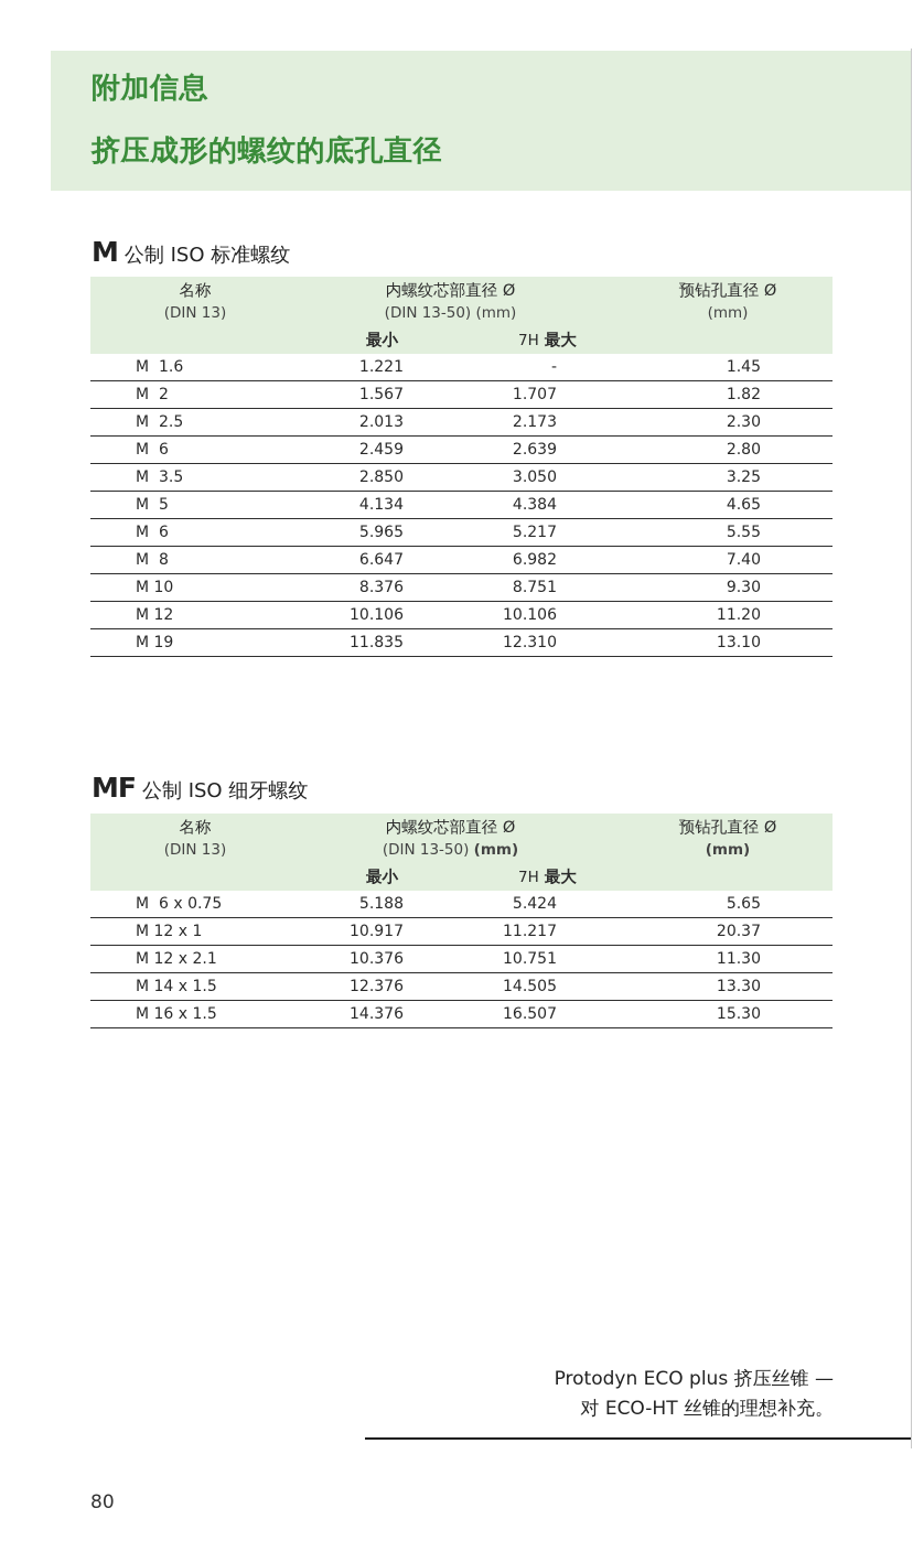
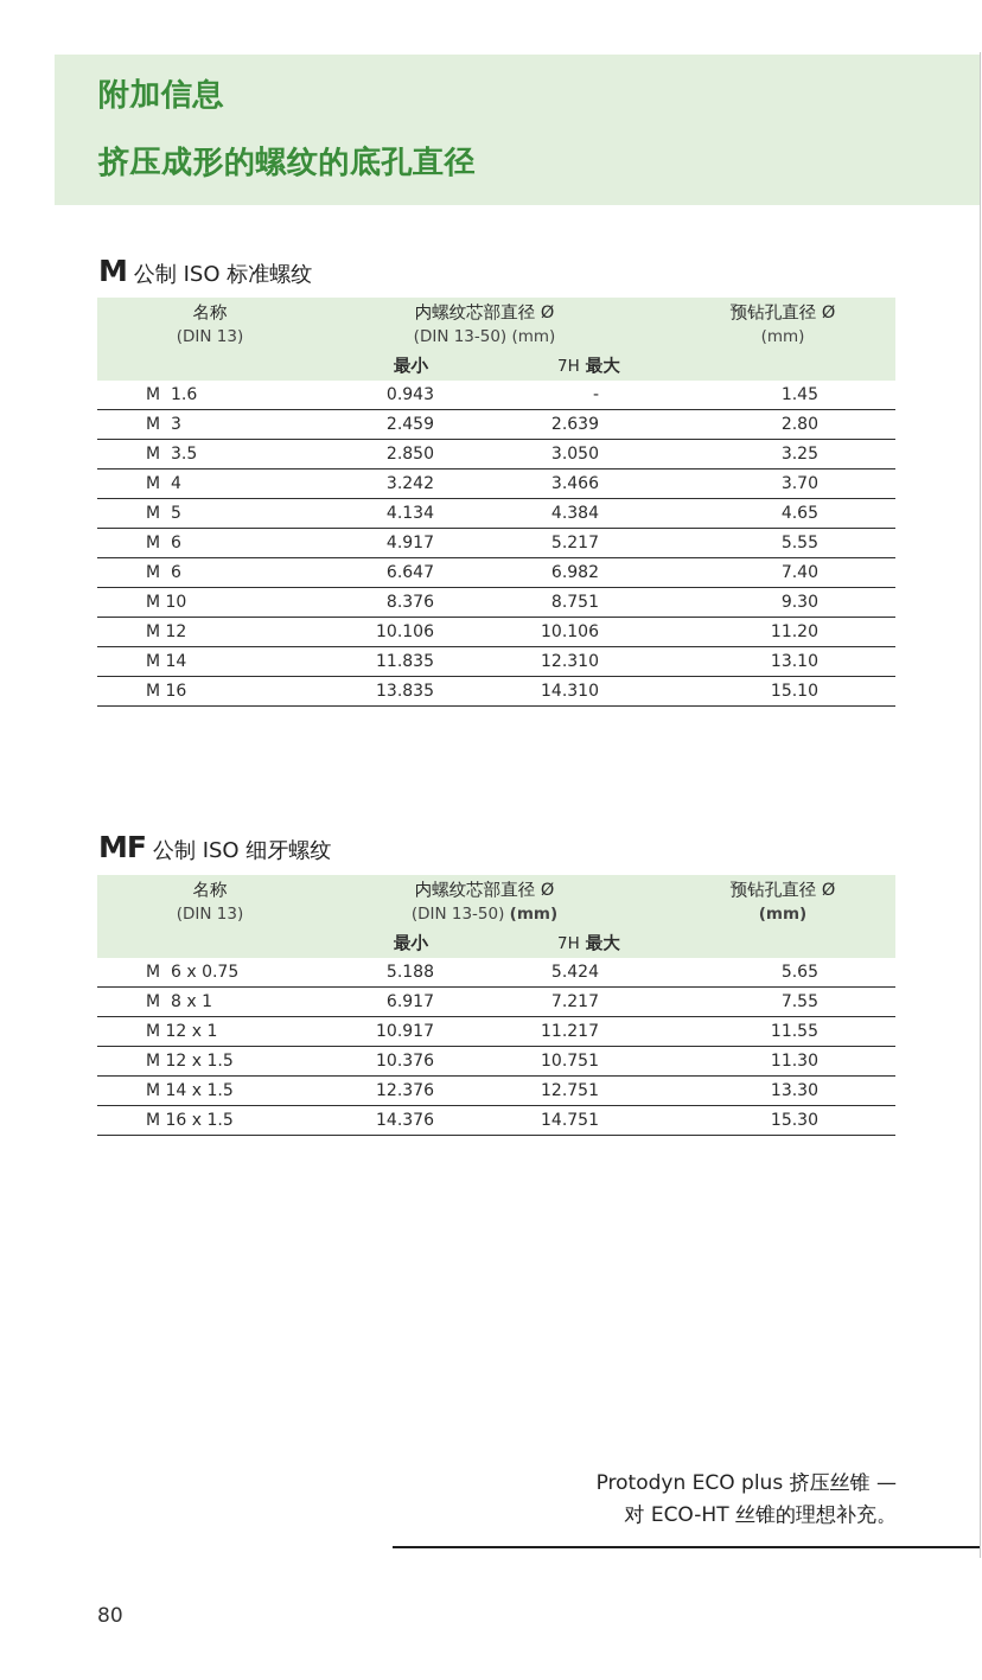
  附加信息
  挤压成形的螺纹的底孔直径
  M
  公制 ISO 标准螺纹
  名称 (DIN 13)	内螺纹芯部直径 Ø (DIN 13-50) (mm)	预钻孔直径 Ø (mm)
  	最小	7H 最大
- M 1.6	1.221	-	1.45
+ M 1.6	0.943	-	1.45
- M 2	1.567	1.707	1.82
- M 2.5	2.013	2.173	2.30
- M 6	2.459	2.639	2.80
+ M 3	2.459	2.639	2.80
  M 3.5	2.850	3.050	3.25
+ M 4	3.242	3.466	3.70
  M 5	4.134	4.384	4.65
- M 6	5.965	5.217	5.55
+ M 6	4.917	5.217	5.55
- M 8	6.647	6.982	7.40
+ M 6	6.647	6.982	7.40
  M 10	8.376	8.751	9.30
  M 12	10.106	10.106	11.20
- M 19	11.835	12.310	13.10
+ M 14	11.835	12.310	13.10
+ M 16	13.835	14.310	15.10
  MF
  公制 ISO 细牙螺纹
  名称 (DIN 13)	内螺纹芯部直径 Ø (DIN 13-50) (mm)	预钻孔直径 Ø (mm)
  	最小	7H 最大
  M 6 x 0.75	5.188	5.424	5.65
+ M 8 x 1	6.917	7.217	7.55
- M 12 x 1	10.917	11.217	20.37
+ M 12 x 1	10.917	11.217	11.55
- M 12 x 2.1	10.376	10.751	11.30
+ M 12 x 1.5	10.376	10.751	11.30
- M 14 x 1.5	12.376	14.505	13.30
+ M 14 x 1.5	12.376	12.751	13.30
- M 16 x 1.5	14.376	16.507	15.30
+ M 16 x 1.5	14.376	14.751	15.30
  Protodyn ECO plus 挤压丝锥 —
  对 ECO-HT 丝锥的理想补充。
  80
